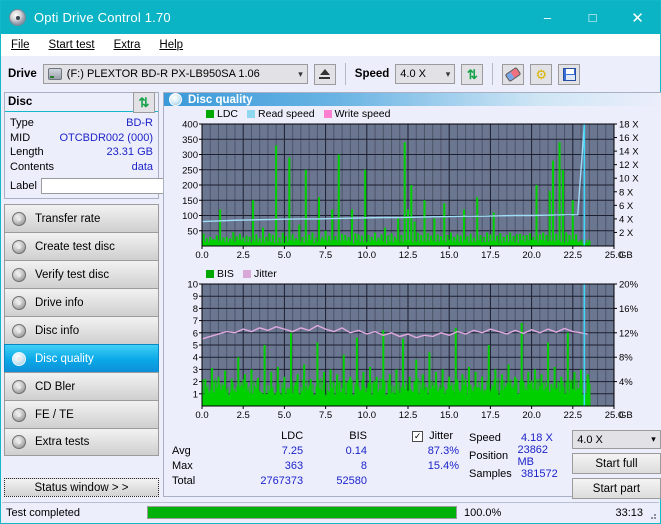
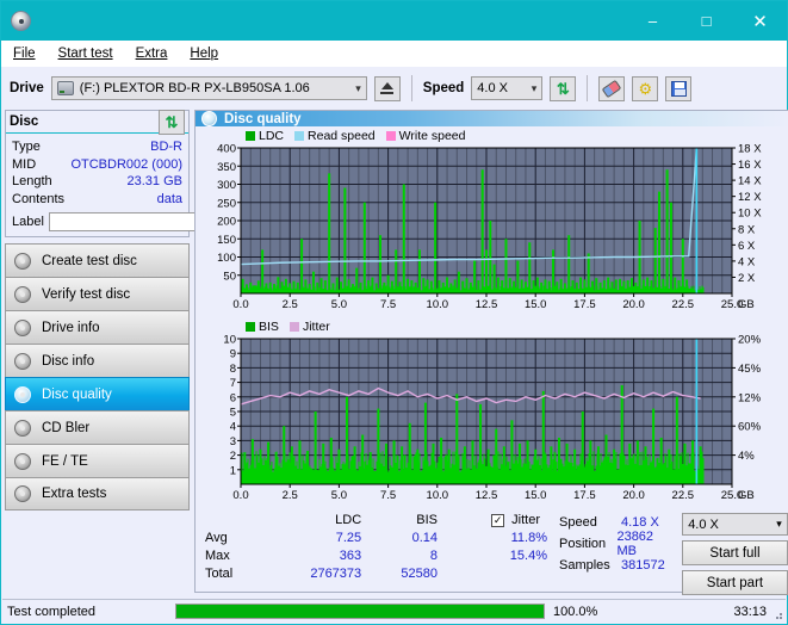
- Opti Drive Control 1.70
  –
  □
  ✕
  File
  Start test
  Extra
  Help
  Drive
  (F:) PLEXTOR BD-R PX-LB950SA 1.06
  ▾
  Speed
  4.0 X
  ▾
  ⇅
  ⚙
  Disc
  ⇅
  Type
  BD-R
  MID
  OTCBDR002 (000)
  Length
  23.31 GB
  Contents
  data
  Label
- Transfer rate
  Create test disc
  Verify test disc
  Drive info
  Disc info
  Disc quality
  CD Bler
  FE / TE
  Extra tests
- Status window > >
  Disc quality
  LDC
  Read speed
  Write speed
  50
  100
  150
  200
  250
  300
  350
  400
  2 X
  4 X
  6 X
  8 X
  10 X
  12 X
  14 X
  16 X
  18 X
  0.0
  2.5
  5.0
  7.5
  10.0
  12.5
  15.0
  17.5
  20.0
  22.5
  25.0
  GB
  BIS
  Jitter
  1
  2
  3
  4
  5
  6
  7
  8
  9
  10
  4%
- 8%
+ 60%
  12%
- 16%
+ 45%
  20%
  0.0
  2.5
  5.0
  7.5
  10.0
  12.5
  15.0
  17.5
  20.0
  22.5
  25.0
  GB
  	LDC	BIS	✓ Jitter
- Avg	7.25	0.14	87.3%
+ Avg	7.25	0.14	11.8%
  Max	363	8	15.4%
  Total	2767373	52580
  Speed
  4.18 X
  Position
  23862 MB
  Samples
  381572
  4.0 X
  ▾
  Start full
  Start part
  Test completed
  100.0%
  33:13
